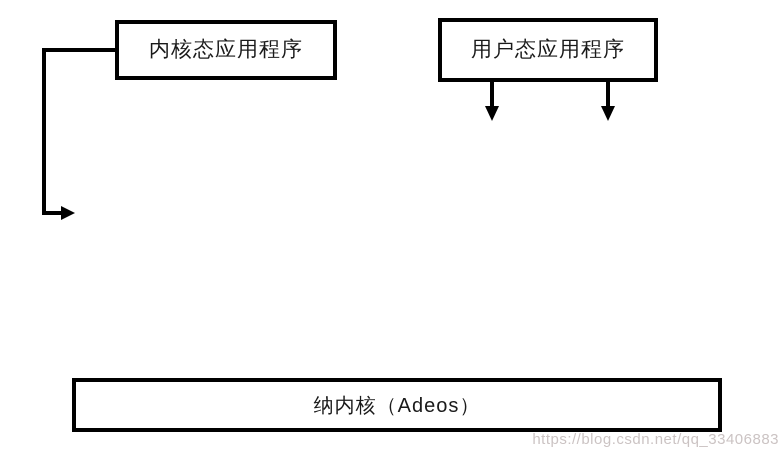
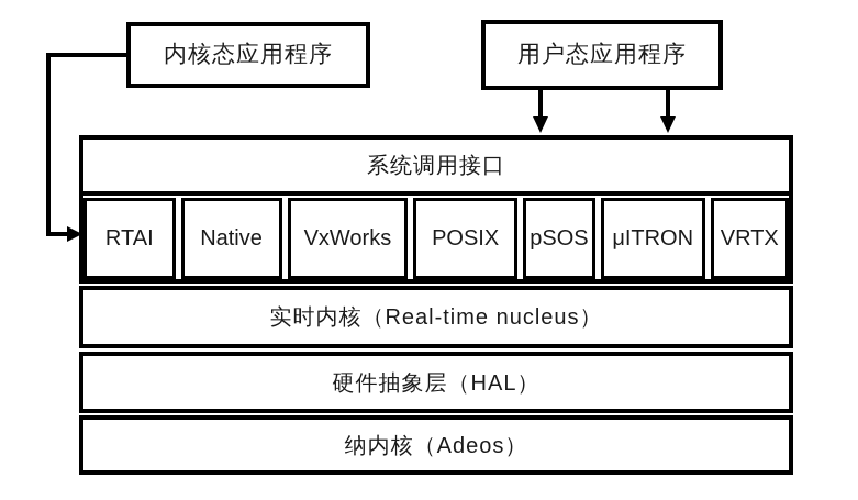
  内核态应用程序
  用户态应用程序
+ 系统调用接口
+ RTAI
+ Native
+ VxWorks
+ POSIX
+ pSOS
+ μITRON
+ VRTX
+ 实时内核（Real-time nucleus）
+ 硬件抽象层（HAL）
  纳内核（Adeos）
- https://blog.csdn.net/qq_33406883
